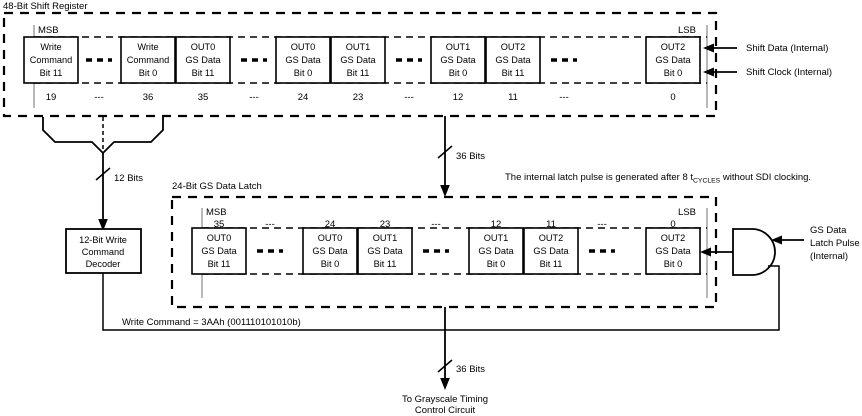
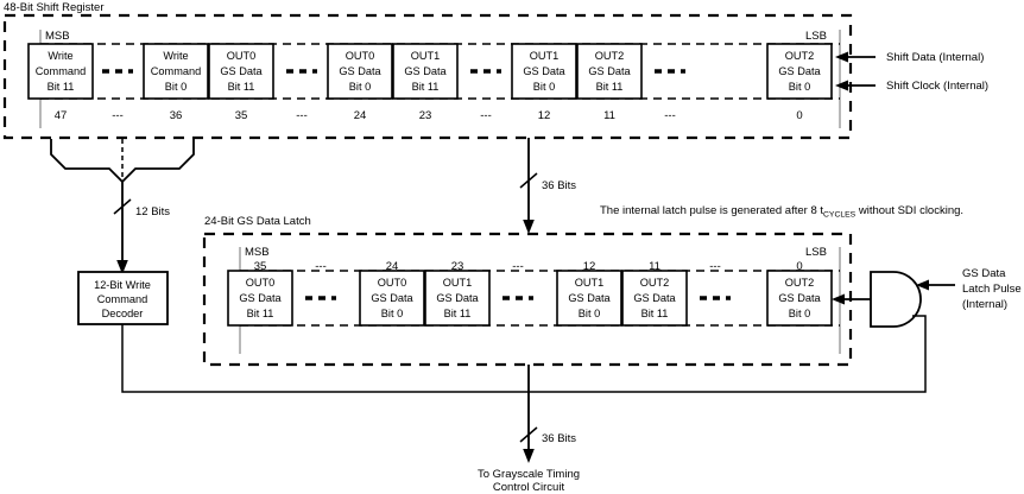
  48-Bit Shift Register
  MSB
  LSB
  Write
  Command
  Bit 11
- 19
+ 47
  ---
  Write
  Command
  Bit 0
  36
  OUT0
  GS Data
  Bit 11
  35
  ---
  OUT0
  GS Data
  Bit 0
  24
  OUT1
  GS Data
  Bit 11
  23
  ---
  OUT1
  GS Data
  Bit 0
  12
  OUT2
  GS Data
  Bit 11
  11
  ---
  OUT2
  GS Data
  Bit 0
  0
  Shift Data (Internal)
  Shift Clock (Internal)
  12 Bits
  12-Bit Write
  Command
  Decoder
  36 Bits
  The internal latch pulse is generated after 8 t without SDI clocking.
  24-Bit GS Data Latch
  MSB
  LSB
  35
  OUT0
  GS Data
  Bit 11
  ---
  24
  OUT0
  GS Data
  Bit 0
  23
  OUT1
  GS Data
  Bit 11
  ---
  12
  OUT1
  GS Data
  Bit 0
  11
  OUT2
  GS Data
  Bit 11
  ---
  0
  OUT2
  GS Data
  Bit 0
  GS Data
  Latch Pulse
  (Internal)
- Write Command = 3AAh (001110101010b)
  36 Bits
  To Grayscale Timing
  Control Circuit
